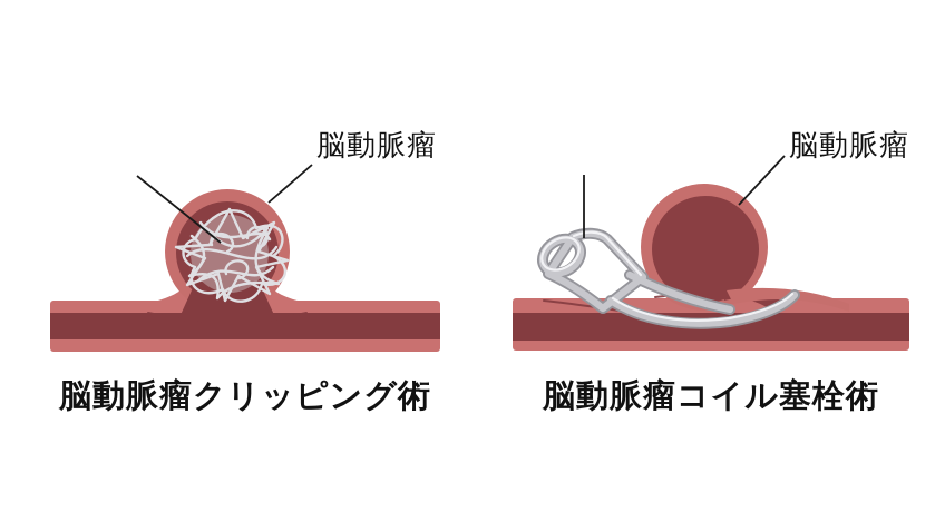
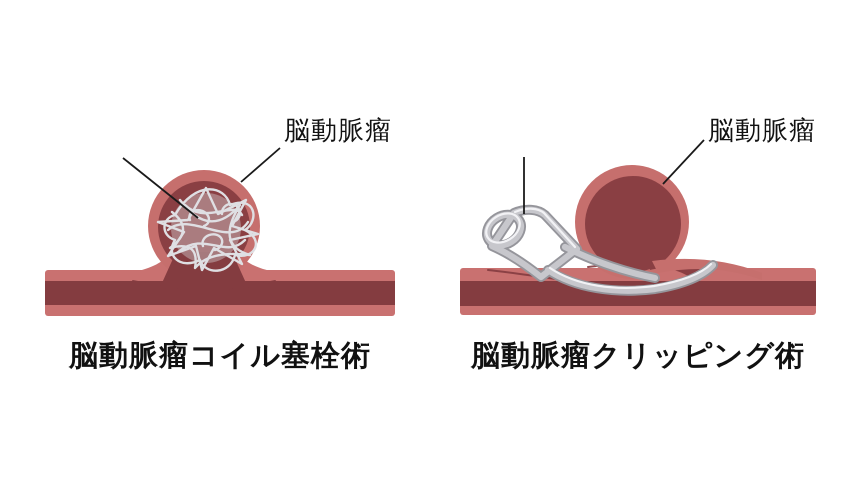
  脳動脈瘤
- 脳動脈瘤クリッピング術
+ 脳動脈瘤コイル塞栓術
  脳動脈瘤
- 脳動脈瘤コイル塞栓術
+ 脳動脈瘤クリッピング術
